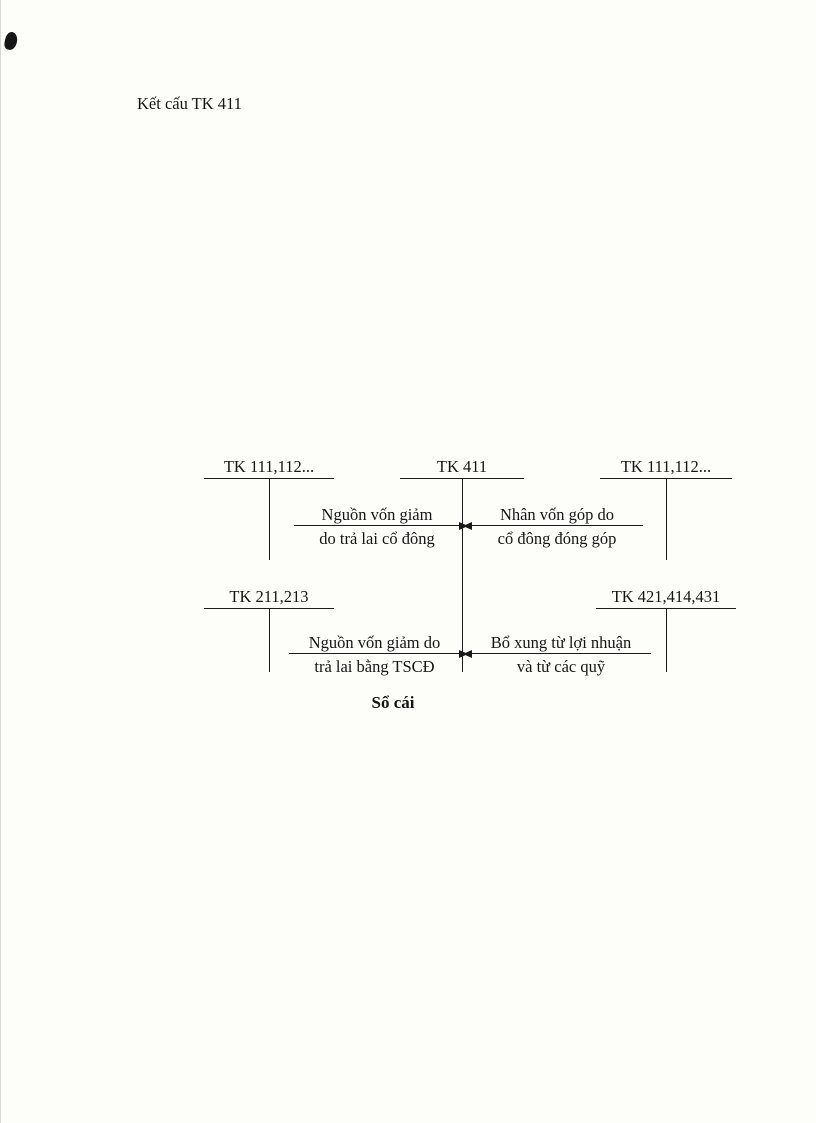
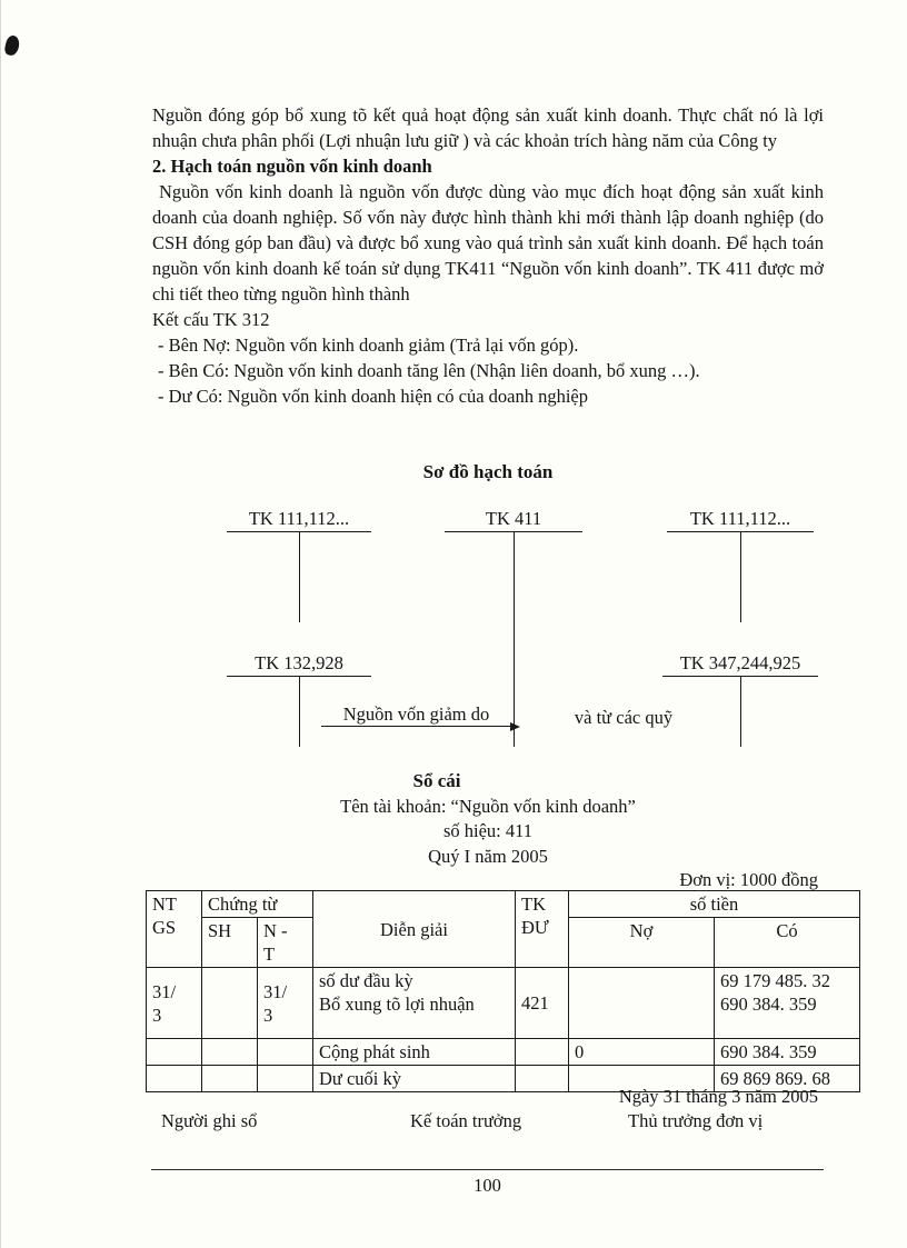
+ Nguồn đóng góp bổ xung tõ kết quả hoạt động sản xuất kinh doanh. Thực chất nó là lợi nhuận chưa phân phối (Lợi nhuận lưu giữ ) và các khoản trích hàng năm của Công ty
+ 2. Hạch toán nguồn vốn kinh doanh
+ Nguồn vốn kinh doanh là nguồn vốn được dùng vào mục đích hoạt động sản xuất kinh doanh của doanh nghiệp. Số vốn này được hình thành khi mới thành lập doanh nghiệp (do CSH đóng góp ban đầu) và được bổ xung vào quá trình sản xuất kinh doanh. Để hạch toán nguồn vốn kinh doanh kế toán sử dụng TK411 “Nguồn vốn kinh doanh”. TK 411 được mở chi tiết theo từng nguồn hình thành
- Kết cấu TK 411
+ Kết cấu TK 312
+ - Bên Nợ: Nguồn vốn kinh doanh giảm (Trả lại vốn góp).
+ - Bên Có: Nguồn vốn kinh doanh tăng lên (Nhận liên doanh, bổ xung …).
+ - Dư Có: Nguồn vốn kinh doanh hiện có của doanh nghiệp
+ Sơ đồ hạch toán
  TK 111,112...
  TK 411
  TK 111,112...
- TK 211,213
+ TK 132,928
- TK 421,414,431
+ TK 347,244,925
- Nguồn vốn giảm
- do trả lai cổ đông
- Nhân vốn góp do
- cổ đông đóng góp
  Nguồn vốn giảm do
- trả lai bằng TSCĐ
- Bổ xung từ lợi nhuận
  và từ các quỹ
  Sổ cái
+ Tên tài khoản: “Nguồn vốn kinh doanh”
+ số hiệu: 411
+ Quý I năm 2005
+ Đơn vị: 1000 đồng
+ NT GS	Chứng từ	Diễn giải	TK ĐƯ	số tiền
+ SH	N - T	Nợ	Có
+ 31/ 3		31/ 3	số dư đầu kỳ Bổ xung tõ lợi nhuận	421		69 179 485. 32 690 384. 359
+ 			Cộng phát sinh		0	690 384. 359
+ 			Dư cuối kỳ			69 869 869. 68
+ Ngày 31 tháng 3 năm 2005
+ Người ghi sổ
+ Kế toán trưởng
+ Thủ trưởng đơn vị
+ 100
